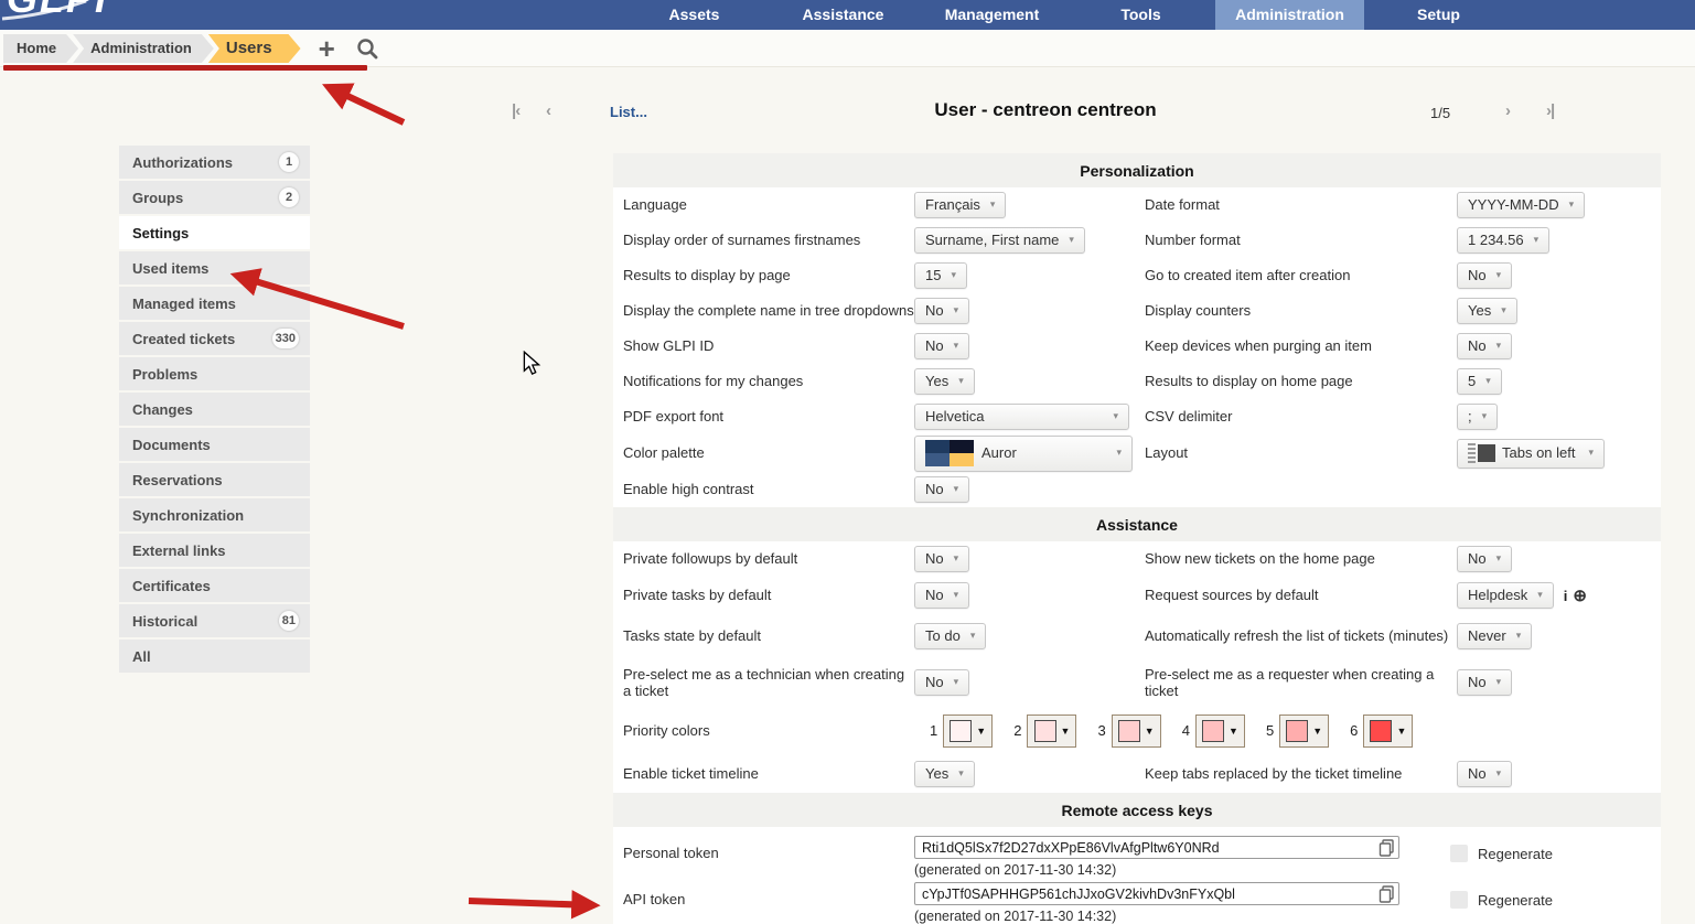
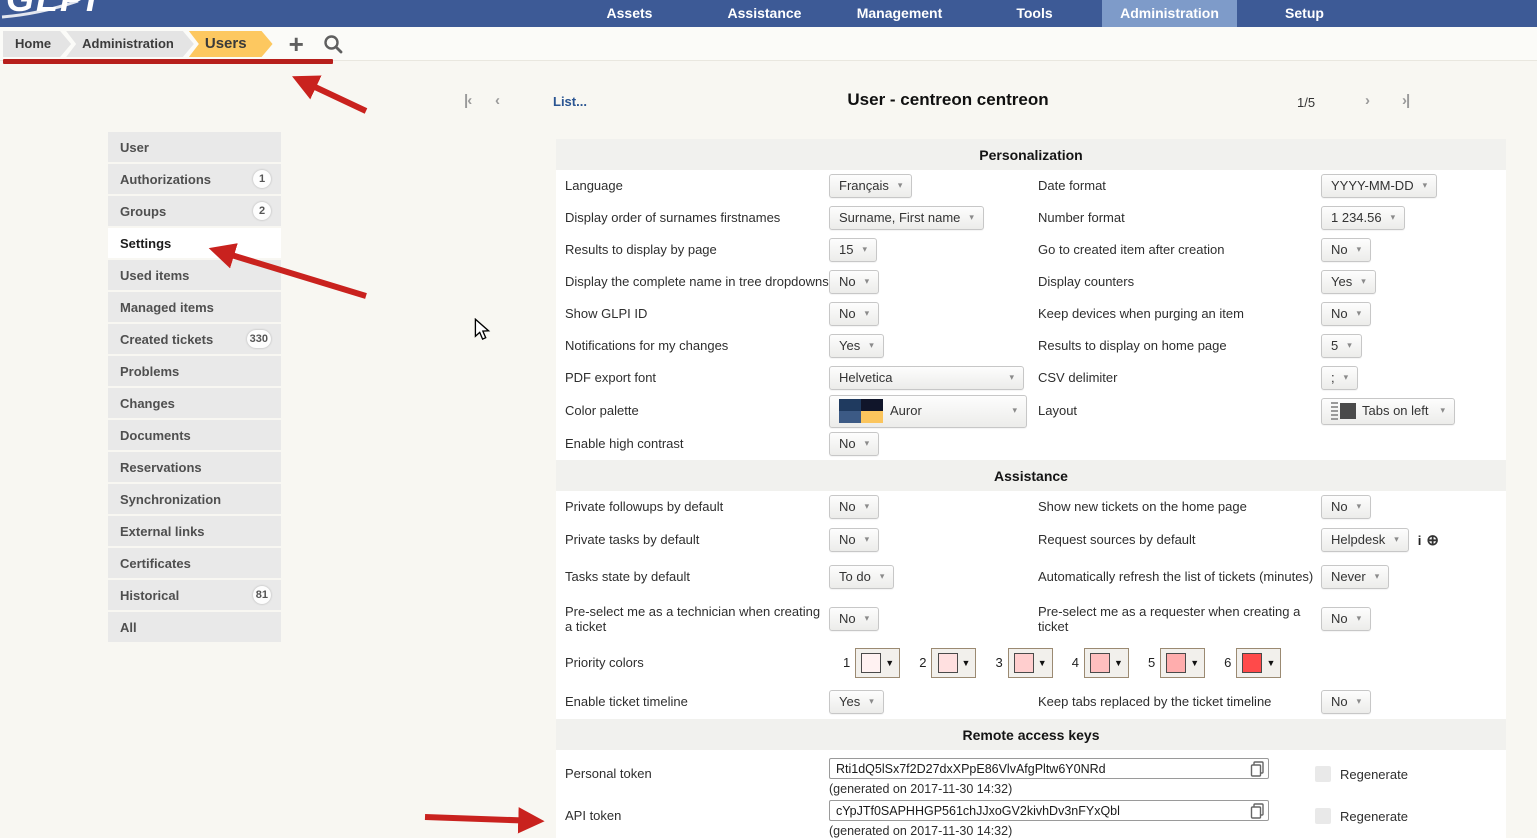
  Assets
  Assistance
  Management
  Tools
  Administration
  Setup
  Home
  Administration
  Users
  +
  |‹
  ‹
  List...
  User - centreon centreon
  1/5
  ›
  ›|
+ User
  Authorizations
  1
  Groups
  2
  Settings
  Used items
  Managed items
  Created tickets
  330
  Problems
  Changes
  Documents
  Reservations
  Synchronization
  External links
  Certificates
  Historical
  81
  All
  Personalization
  Language
  Français
  ▾
  Date format
  YYYY-MM-DD
  ▾
  Display order of surnames firstnames
  Surname, First name
  ▾
  Number format
  1 234.56
  ▾
  Results to display by page
  15
  ▾
  Go to created item after creation
  No
  ▾
  Display the complete name in tree dropdowns
  No
  ▾
  Display counters
  Yes
  ▾
  Show GLPI ID
  No
  ▾
  Keep devices when purging an item
  No
  ▾
  Notifications for my changes
  Yes
  ▾
  Results to display on home page
  5
  ▾
  PDF export font
  Helvetica
  ▾
  CSV delimiter
  ;
  ▾
  Color palette
  Auror
  ▾
  Layout
  Tabs on left
  ▾
  Enable high contrast
  No
  ▾
  Assistance
  Private followups by default
  No
  ▾
  Show new tickets on the home page
  No
  ▾
  Private tasks by default
  No
  ▾
  Request sources by default
  Helpdesk
  ▾
  i
  ⊕
  Tasks state by default
  To do
  ▾
  Automatically refresh the list of tickets (minutes)
  Never
  ▾
  Pre-select me as a technician when creating a ticket
  No
  ▾
  Pre-select me as a requester when creating a ticket
  No
  ▾
  Priority colors
  1
  ▼
  2
  ▼
  3
  ▼
  4
  ▼
  5
  ▼
  6
  ▼
  Enable ticket timeline
  Yes
  ▾
  Keep tabs replaced by the ticket timeline
  No
  ▾
  Remote access keys
  Personal token
  Rti1dQ5lSx7f2D27dxXPpE86VlvAfgPltw6Y0NRd
  (generated on 2017-11-30 14:32)
  Regenerate
  API token
  cYpJTf0SAPHHGP561chJJxoGV2kivhDv3nFYxQbl
  (generated on 2017-11-30 14:32)
  Regenerate
